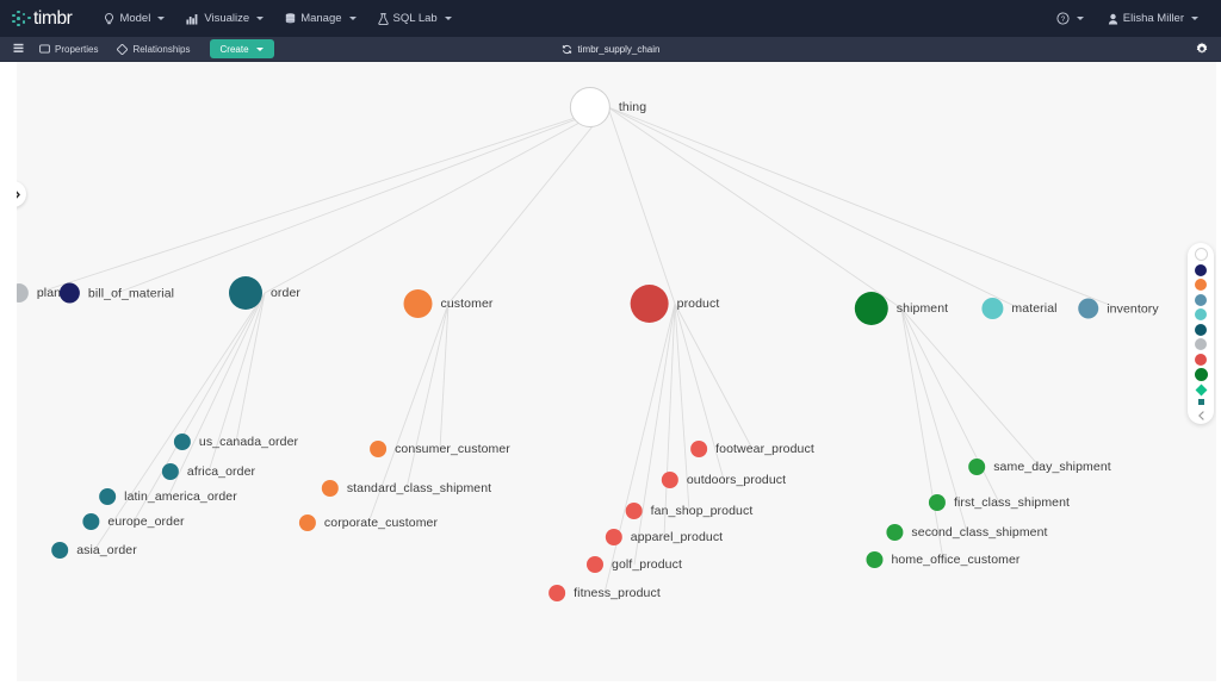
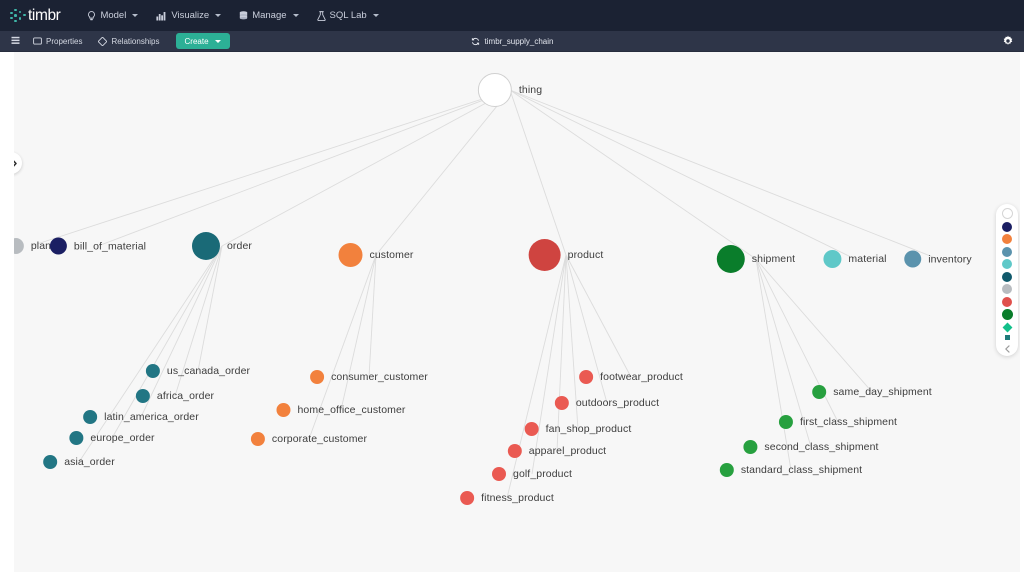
  timbr
  Model
  Visualize
  Manage
  SQL Lab
- Elisha Miller
  Properties
  Relationships
  Create
  timbr_supply_chain
  thing
  plan
  bill_of_material
  order
  customer
  product
  shipment
  material
  inventory
  us_canada_order
  africa_order
  latin_america_order
  europe_order
  asia_order
  consumer_customer
- standard_class_shipment
+ home_office_customer
  corporate_customer
  footwear_product
  outdoors_product
  fan_shop_product
  apparel_product
  golf_product
  fitness_product
  same_day_shipment
  first_class_shipment
  second_class_shipment
- home_office_customer
+ standard_class_shipment
